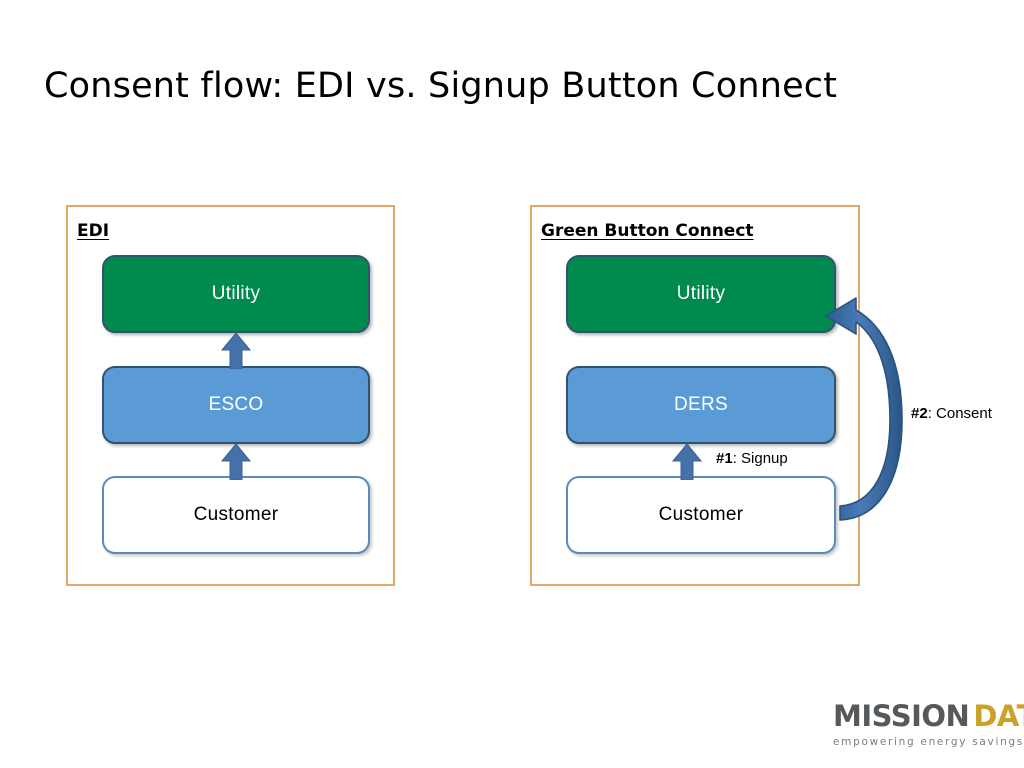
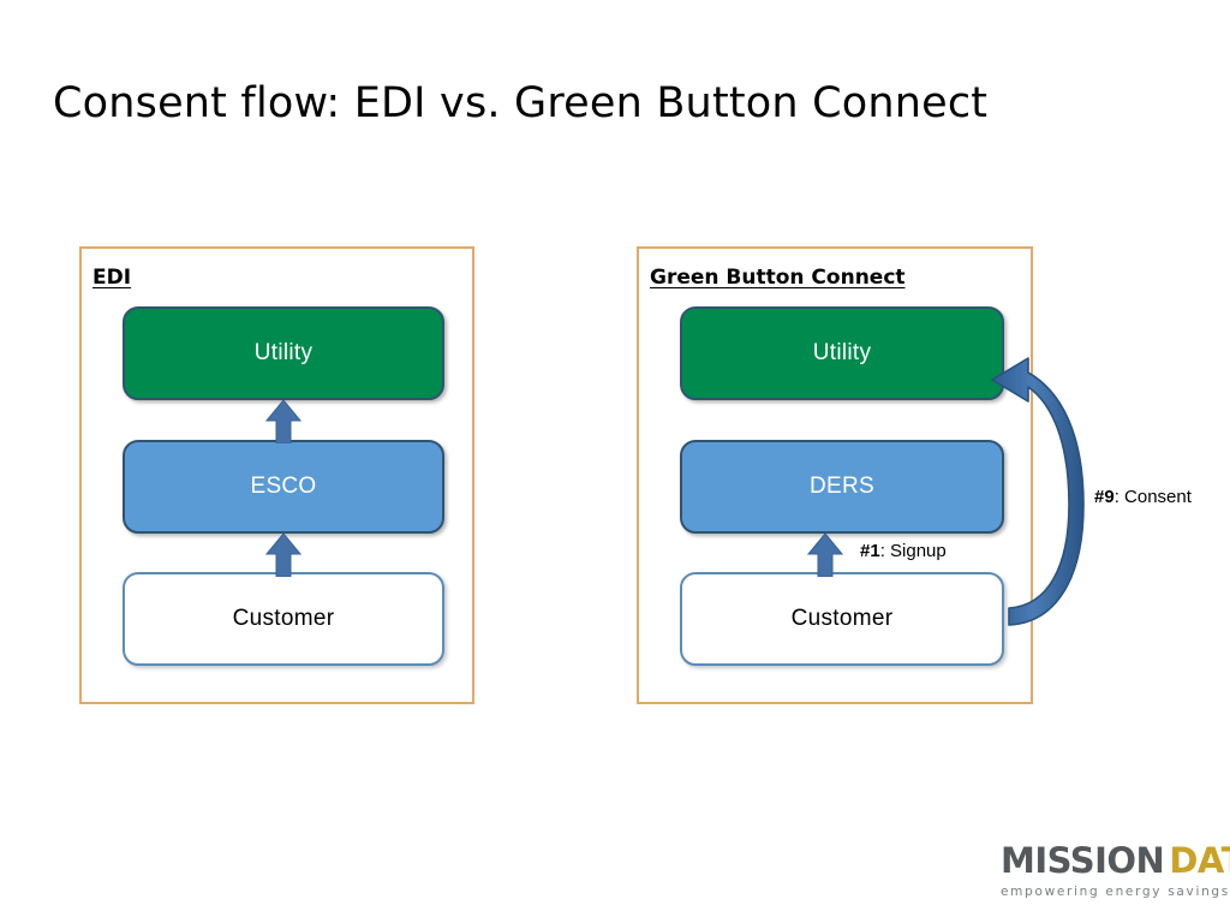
- Consent flow: EDI vs. Signup Button Connect
+ Consent flow: EDI vs. Green Button Connect
  EDI
  Utility
  ESCO
  Customer
  Green Button Connect
  Utility
  DERS
  Customer
  #1: Signup
- #2: Consent
+ #9: Consent
  MISSION
  empowering energy savings
